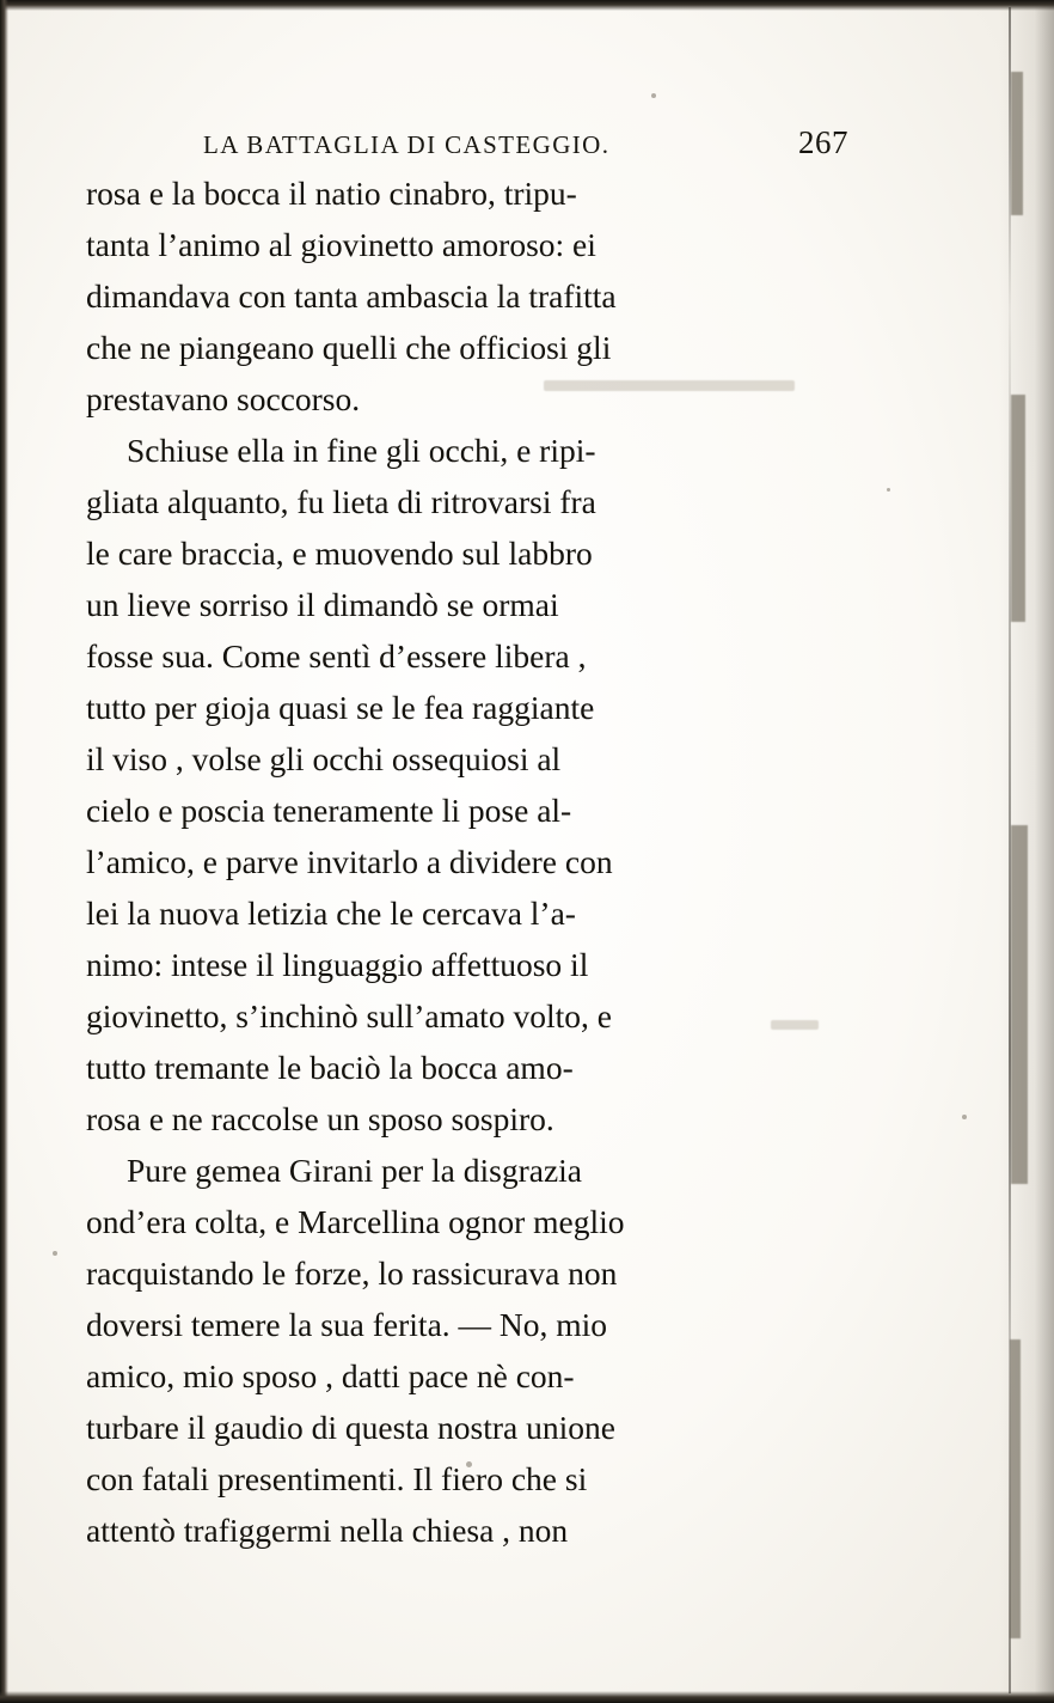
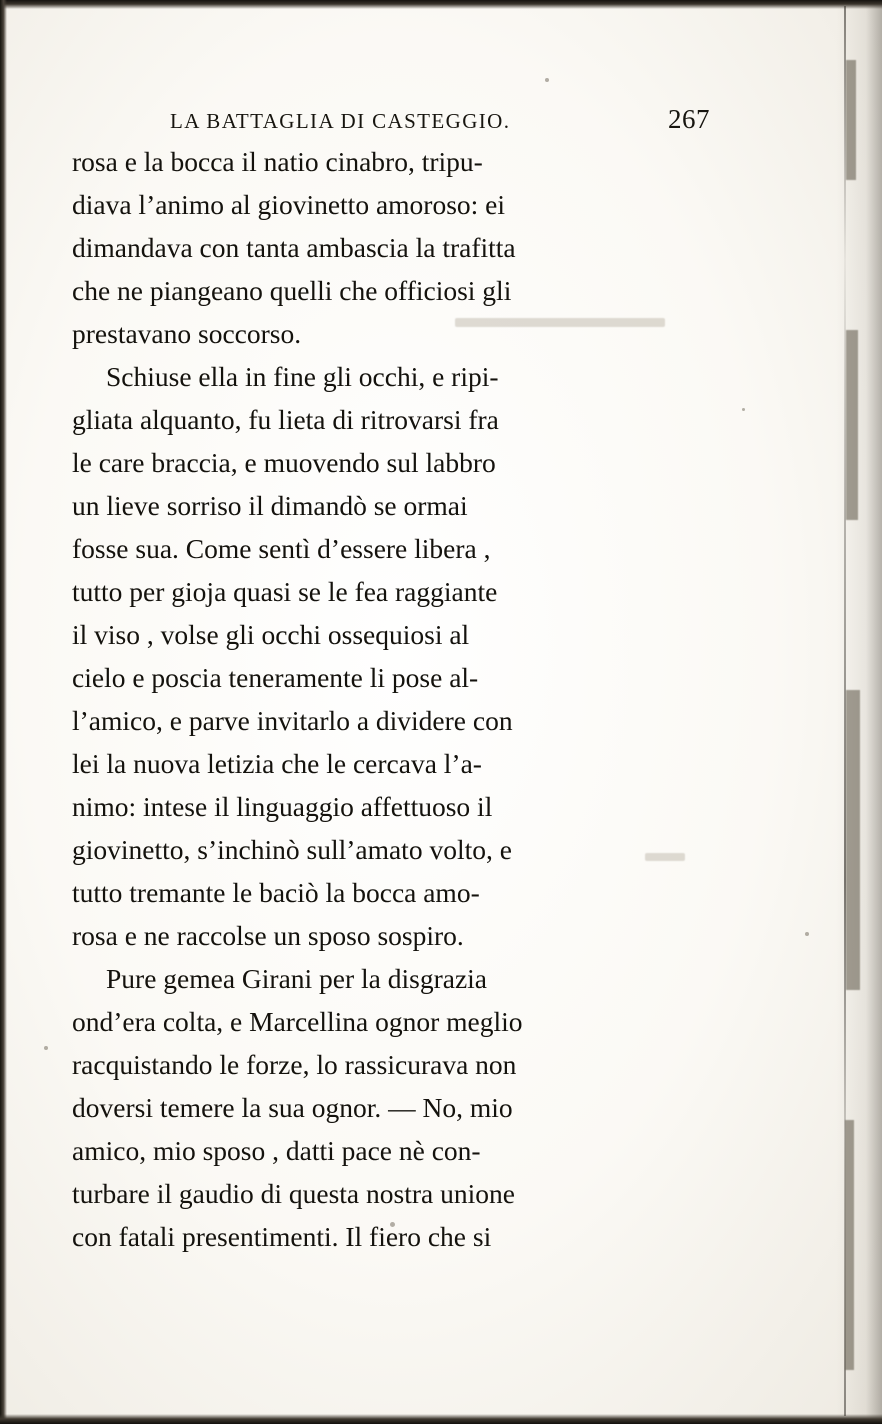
  LA BATTAGLIA DI CASTEGGIO.
  267
  rosa e la bocca il natio cinabro, tripu-
- tanta l’animo al giovinetto amoroso: ei
+ diava l’animo al giovinetto amoroso: ei
  dimandava con tanta ambascia la trafitta
  che ne piangeano quelli che officiosi gli
  prestavano soccorso.
  Schiuse ella in fine gli occhi, e ripi-
  gliata alquanto, fu lieta di ritrovarsi fra
  le care braccia, e muovendo sul labbro
  un lieve sorriso il dimandò se ormai
  fosse sua. Come sentì d’essere libera ,
  tutto per gioja quasi se le fea raggiante
  il viso , volse gli occhi ossequiosi al
  cielo e poscia teneramente li pose al-
  l’amico, e parve invitarlo a dividere con
  lei la nuova letizia che le cercava l’a-
  nimo: intese il linguaggio affettuoso il
  giovinetto, s’inchinò sull’amato volto, e
  tutto tremante le baciò la bocca amo-
  rosa e ne raccolse un sposo sospiro.
  Pure gemea Girani per la disgrazia
  ond’era colta, e Marcellina ognor meglio
  racquistando le forze, lo rassicurava non
- doversi temere la sua ferita. — No, mio
+ doversi temere la sua ognor. — No, mio
  amico, mio sposo , datti pace nè con-
  turbare il gaudio di questa nostra unione
  con fatali presentimenti. Il fiero che si
- attentò trafiggermi nella chiesa , non
